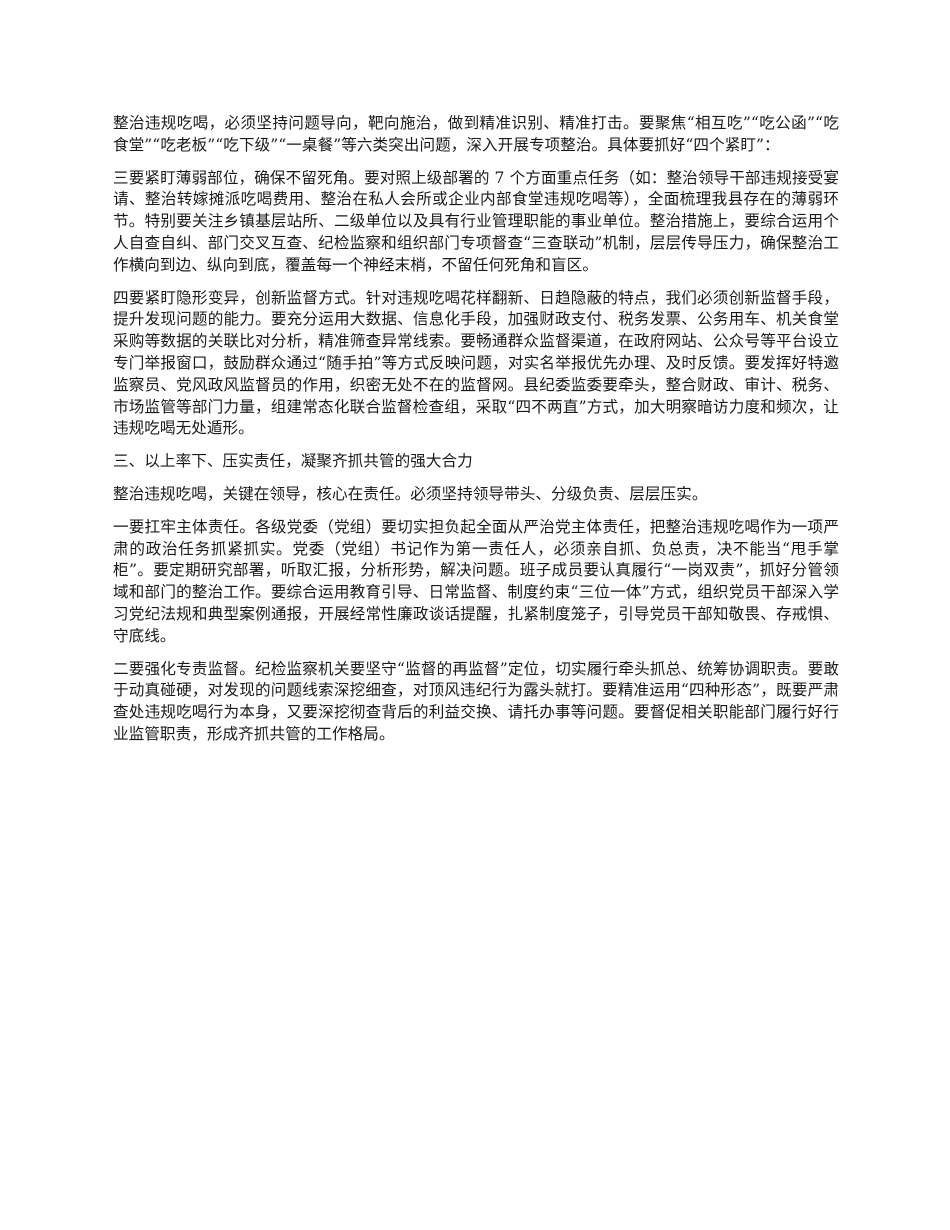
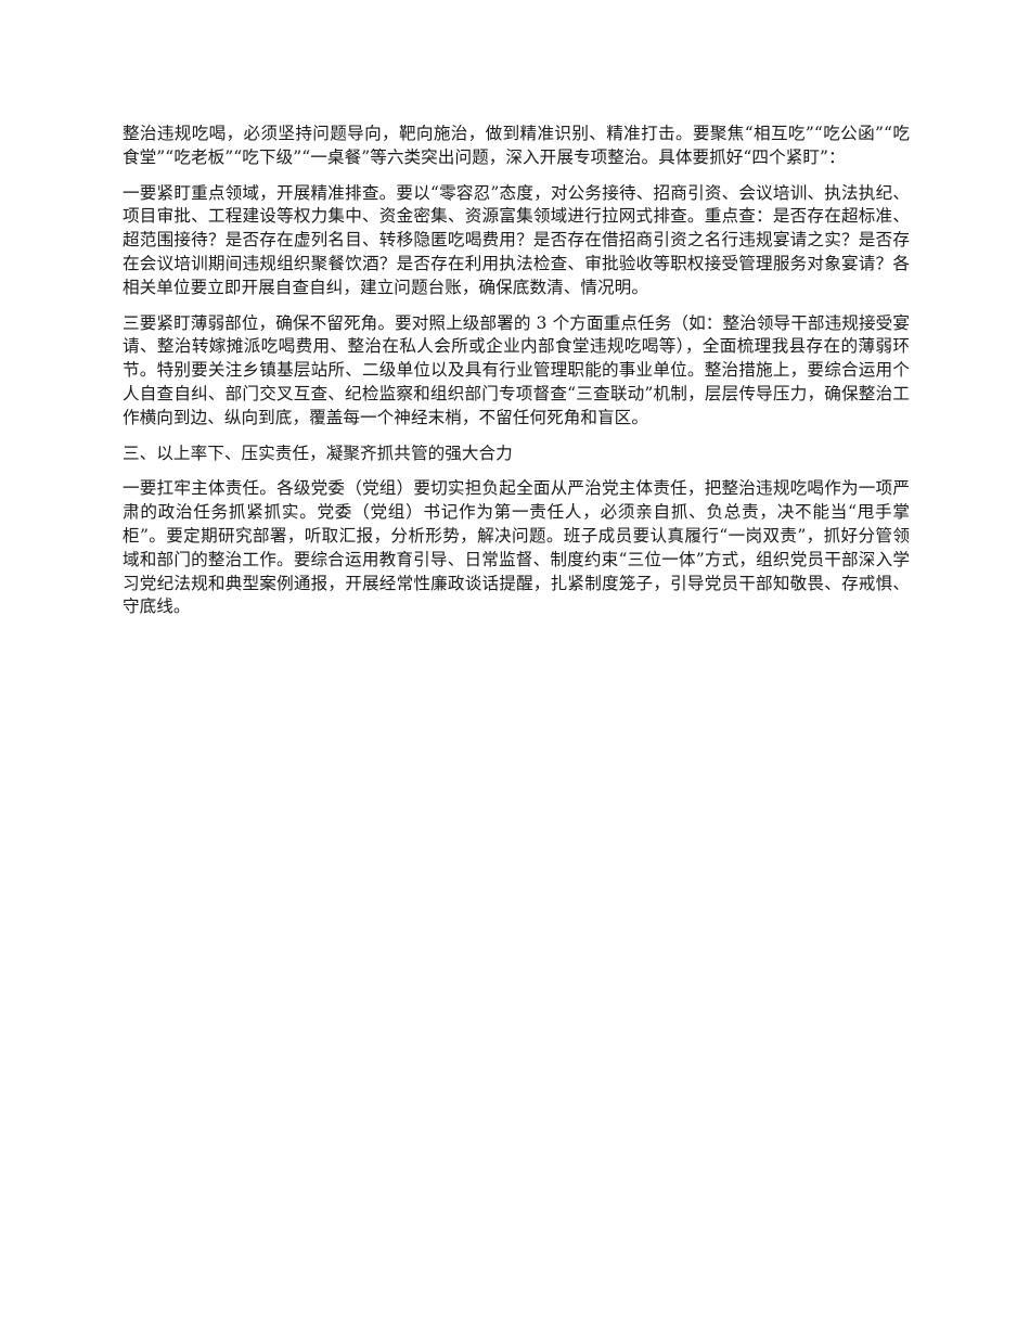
  整治违规吃喝，必须坚持问题导向，靶向施治，做到精准识别、精准打击。要聚焦“相互吃”“吃公函”“吃食堂”“吃老板”“吃下级”“一桌餐”等六类突出问题，深入开展专项整治。具体要抓好“四个紧盯”：
+ 一要紧盯重点领域，开展精准排查。要以“零容忍”态度，对公务接待、招商引资、会议培训、执法执纪、项目审批、工程建设等权力集中、资金密集、资源富集领域进行拉网式排查。重点查：是否存在超标准、超范围接待？是否存在虚列名目、转移隐匿吃喝费用？是否存在借招商引资之名行违规宴请之实？是否存在会议培训期间违规组织聚餐饮酒？是否存在利用执法检查、审批验收等职权接受管理服务对象宴请？各相关单位要立即开展自查自纠，建立问题台账，确保底数清、情况明。
- 三要紧盯薄弱部位，确保不留死角。要对照上级部署的 7 个方面重点任务（如：整治领导干部违规接受宴请、整治转嫁摊派吃喝费用、整治在私人会所或企业内部食堂违规吃喝等），全面梳理我县存在的薄弱环节。特别要关注乡镇基层站所、二级单位以及具有行业管理职能的事业单位。整治措施上，要综合运用个人自查自纠、部门交叉互查、纪检监察和组织部门专项督查“三查联动”机制，层层传导压力，确保整治工作横向到边、纵向到底，覆盖每一个神经末梢，不留任何死角和盲区。
+ 三要紧盯薄弱部位，确保不留死角。要对照上级部署的 3 个方面重点任务（如：整治领导干部违规接受宴请、整治转嫁摊派吃喝费用、整治在私人会所或企业内部食堂违规吃喝等），全面梳理我县存在的薄弱环节。特别要关注乡镇基层站所、二级单位以及具有行业管理职能的事业单位。整治措施上，要综合运用个人自查自纠、部门交叉互查、纪检监察和组织部门专项督查“三查联动”机制，层层传导压力，确保整治工作横向到边、纵向到底，覆盖每一个神经末梢，不留任何死角和盲区。
- 四要紧盯隐形变异，创新监督方式。针对违规吃喝花样翻新、日趋隐蔽的特点，我们必须创新监督手段，提升发现问题的能力。要充分运用大数据、信息化手段，加强财政支付、税务发票、公务用车、机关食堂采购等数据的关联比对分析，精准筛查异常线索。要畅通群众监督渠道，在政府网站、公众号等平台设立专门举报窗口，鼓励群众通过“随手拍”等方式反映问题，对实名举报优先办理、及时反馈。要发挥好特邀监察员、党风政风监督员的作用，织密无处不在的监督网。县纪委监委要牵头，整合财政、审计、税务、市场监管等部门力量，组建常态化联合监督检查组，采取“四不两直”方式，加大明察暗访力度和频次，让违规吃喝无处遁形。
  三、以上率下、压实责任，凝聚齐抓共管的强大合力
- 整治违规吃喝，关键在领导，核心在责任。必须坚持领导带头、分级负责、层层压实。
  一要扛牢主体责任。各级党委（党组）要切实担负起全面从严治党主体责任，把整治违规吃喝作为一项严肃的政治任务抓紧抓实。党委（党组）书记作为第一责任人，必须亲自抓、负总责，决不能当“甩手掌柜”。要定期研究部署，听取汇报，分析形势，解决问题。班子成员要认真履行“一岗双责”，抓好分管领域和部门的整治工作。要综合运用教育引导、日常监督、制度约束“三位一体”方式，组织党员干部深入学习党纪法规和典型案例通报，开展经常性廉政谈话提醒，扎紧制度笼子，引导党员干部知敬畏、存戒惧、守底线。
- 二要强化专责监督。纪检监察机关要坚守“监督的再监督”定位，切实履行牵头抓总、统筹协调职责。要敢于动真碰硬，对发现的问题线索深挖细查，对顶风违纪行为露头就打。要精准运用“四种形态”，既要严肃查处违规吃喝行为本身，又要深挖彻查背后的利益交换、请托办事等问题。要督促相关职能部门履行好行业监管职责，形成齐抓共管的工作格局。
